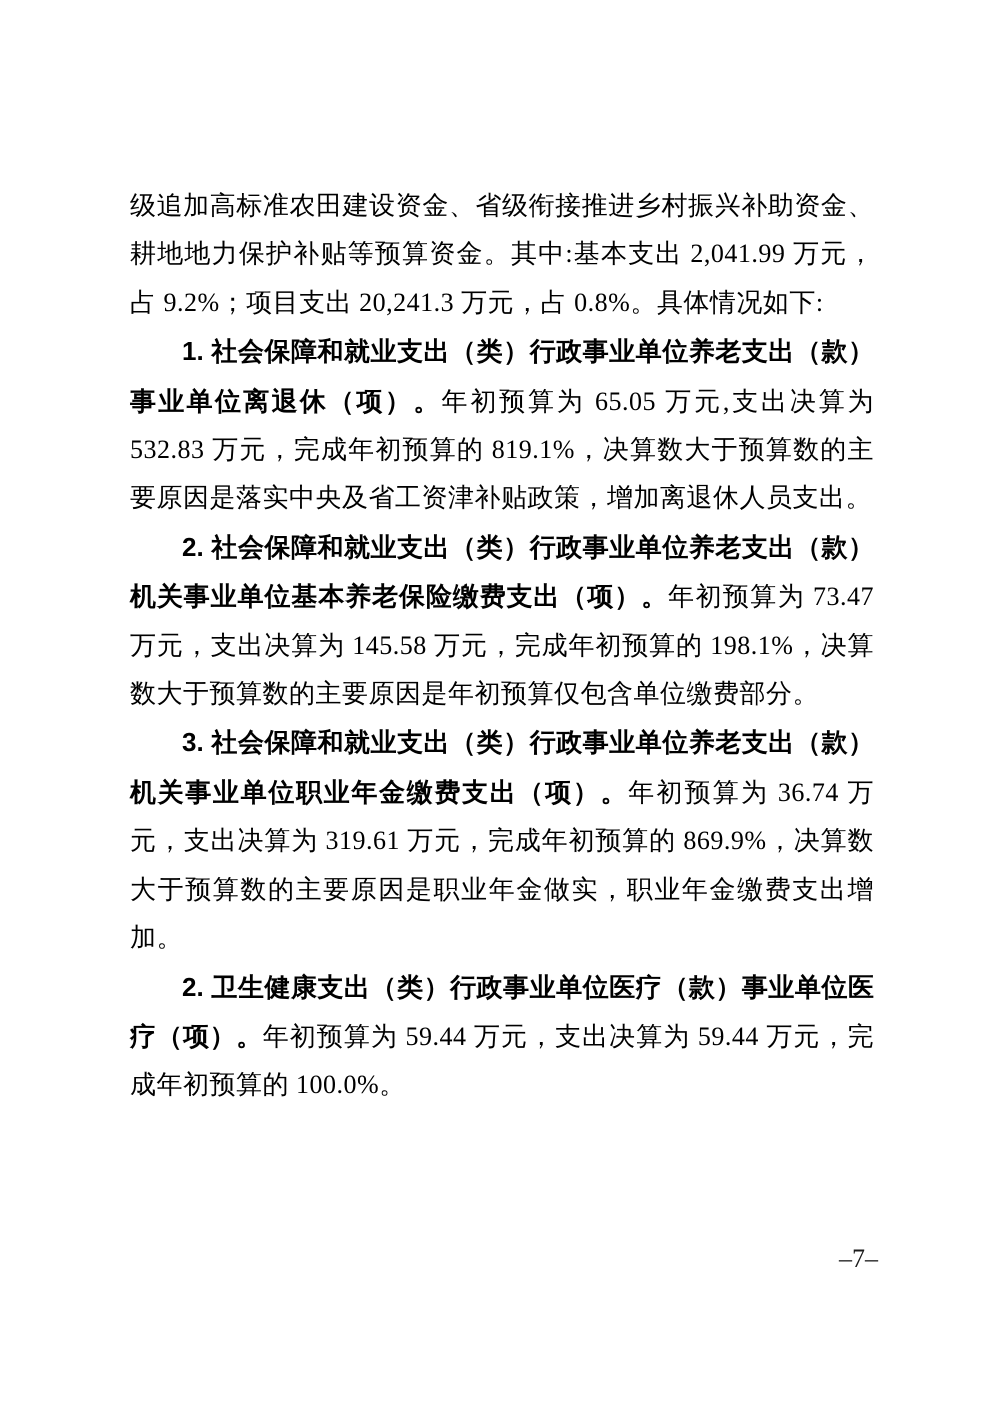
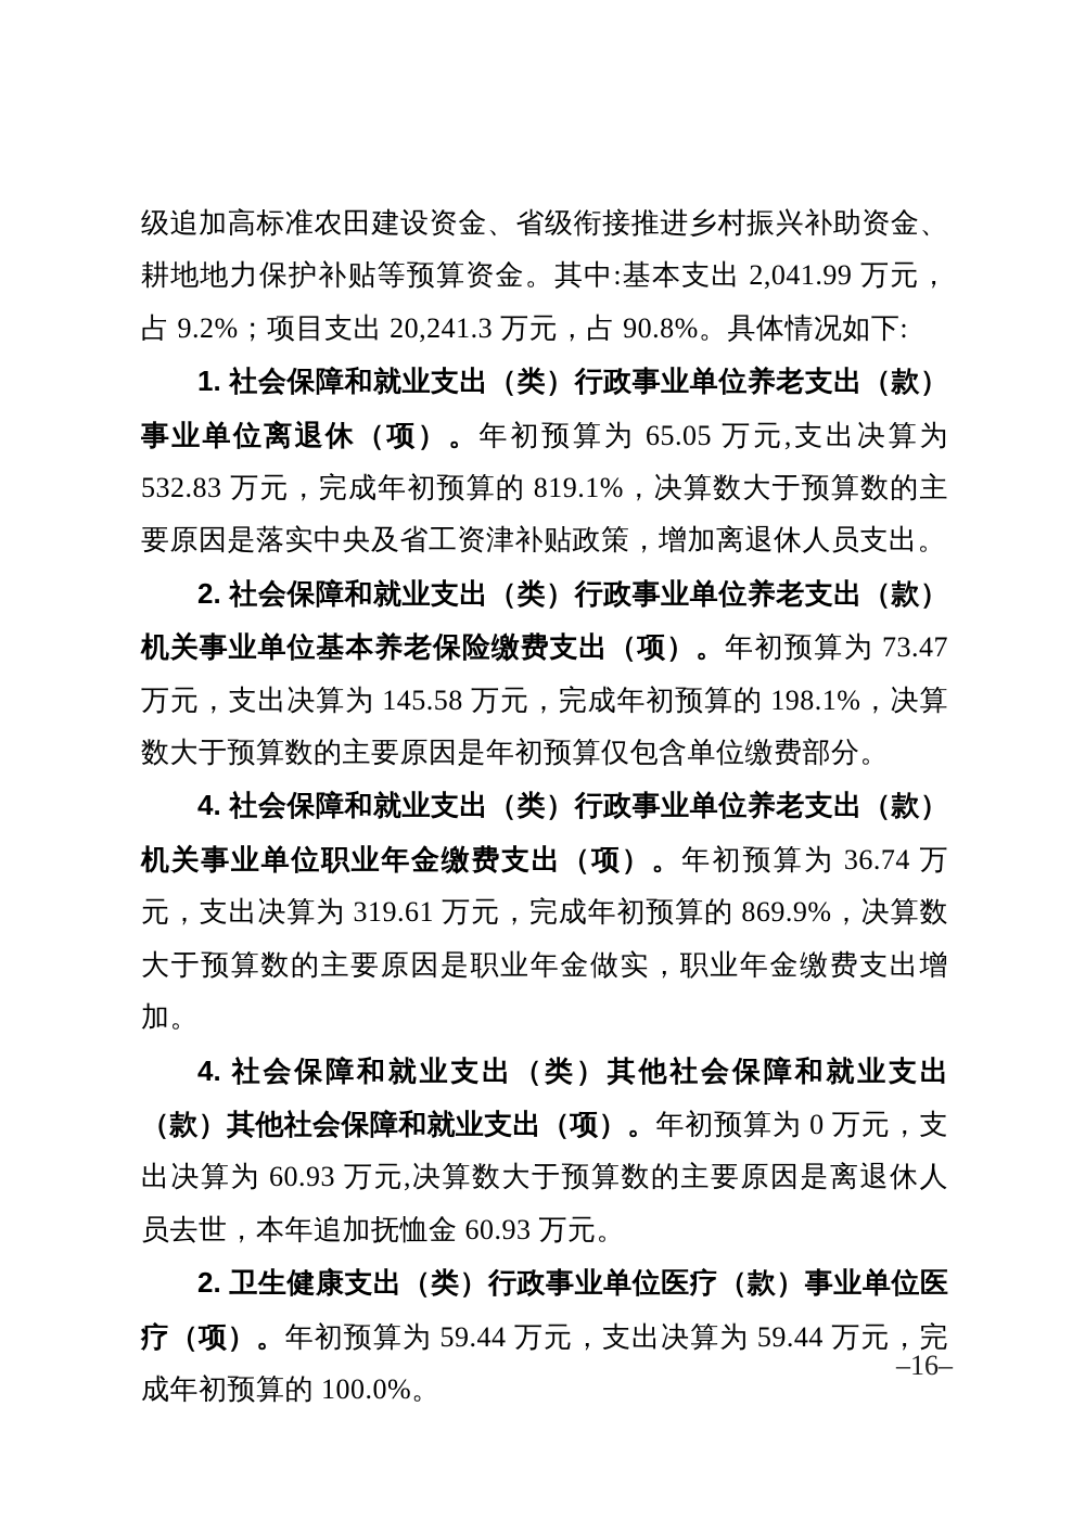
- 级追加高标准农田建设资金、省级衔接推进乡村振兴补助资金、耕地地力保护补贴等预算资金。其中:基本支出 2,041.99 万元，占 9.2%；项目支出 20,241.3 万元，占 0.8%。具体情况如下:
+ 级追加高标准农田建设资金、省级衔接推进乡村振兴补助资金、耕地地力保护补贴等预算资金。其中:基本支出 2,041.99 万元，占 9.2%；项目支出 20,241.3 万元，占 90.8%。具体情况如下:
  1. 社会保障和就业支出（类）行政事业单位养老支出（款）事业单位离退休（项）。年初预算为 65.05 万元,支出决算为 532.83 万元，完成年初预算的 819.1%，决算数大于预算数的主要原因是落实中央及省工资津补贴政策，增加离退休人员支出。
  2. 社会保障和就业支出（类）行政事业单位养老支出（款）机关事业单位基本养老保险缴费支出（项）。年初预算为 73.47 万元，支出决算为 145.58 万元，完成年初预算的 198.1%，决算数大于预算数的主要原因是年初预算仅包含单位缴费部分。
- 3. 社会保障和就业支出（类）行政事业单位养老支出（款）机关事业单位职业年金缴费支出（项）。年初预算为 36.74 万元，支出决算为 319.61 万元，完成年初预算的 869.9%，决算数大于预算数的主要原因是职业年金做实，职业年金缴费支出增加。
+ 4. 社会保障和就业支出（类）行政事业单位养老支出（款）机关事业单位职业年金缴费支出（项）。年初预算为 36.74 万元，支出决算为 319.61 万元，完成年初预算的 869.9%，决算数大于预算数的主要原因是职业年金做实，职业年金缴费支出增加。
+ 4. 社会保障和就业支出（类）其他社会保障和就业支出（款）其他社会保障和就业支出（项）。年初预算为 0 万元，支出决算为 60.93 万元,决算数大于预算数的主要原因是离退休人员去世，本年追加抚恤金 60.93 万元。
  2. 卫生健康支出（类）行政事业单位医疗（款）事业单位医疗（项）。年初预算为 59.44 万元，支出决算为 59.44 万元，完成年初预算的 100.0%。
- –7–
+ –16–
